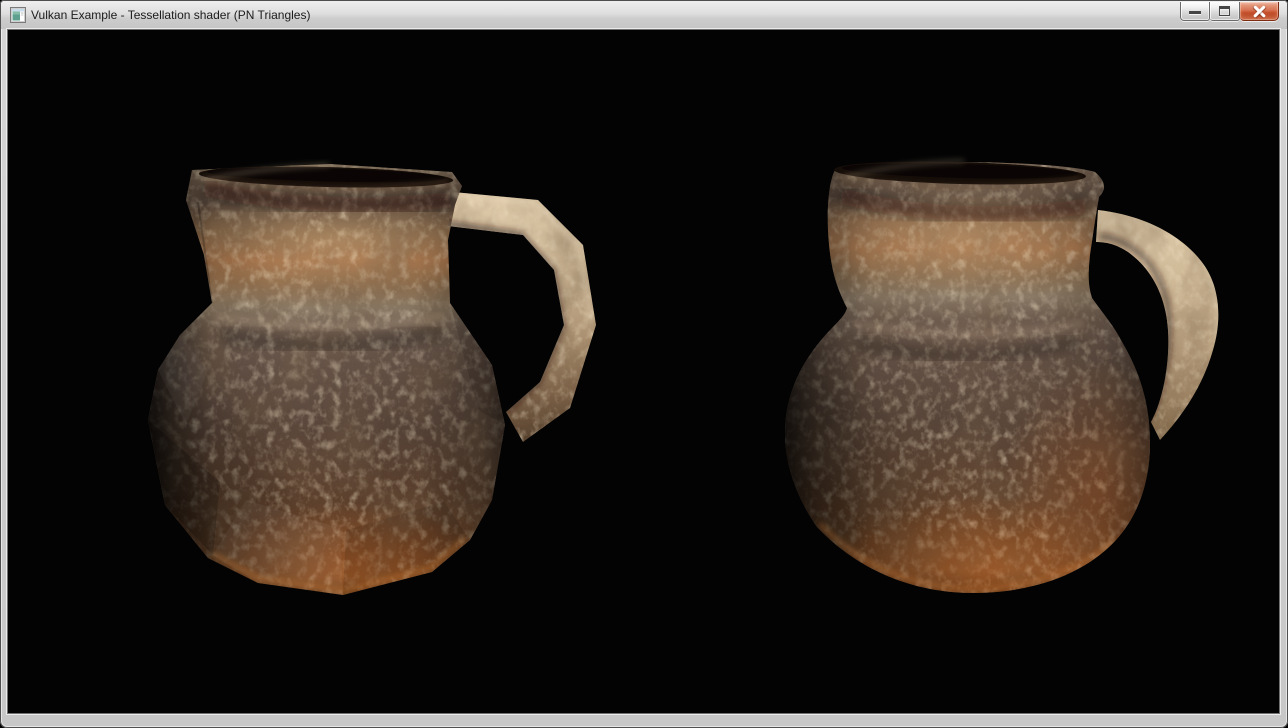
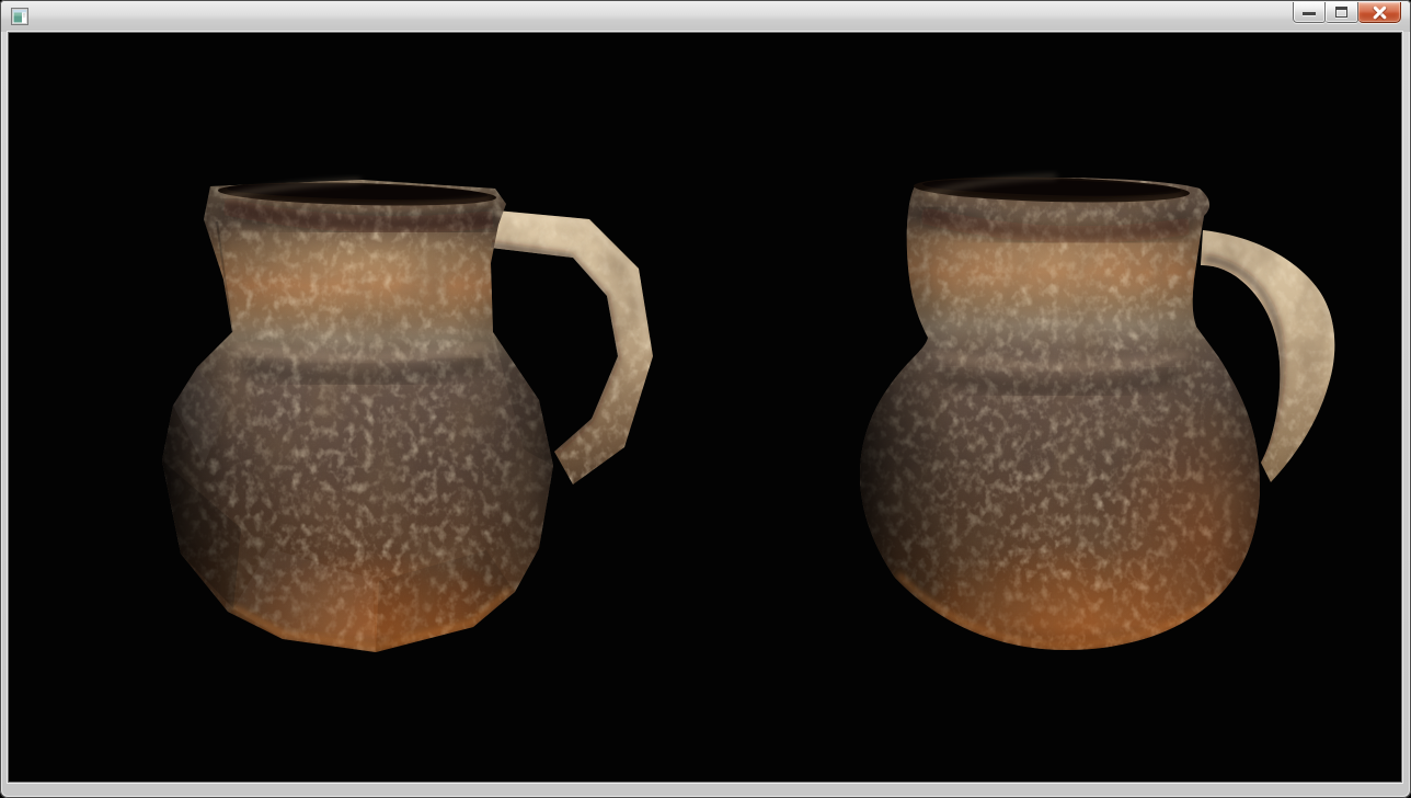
- Vulkan Example - Tessellation shader (PN Triangles)
